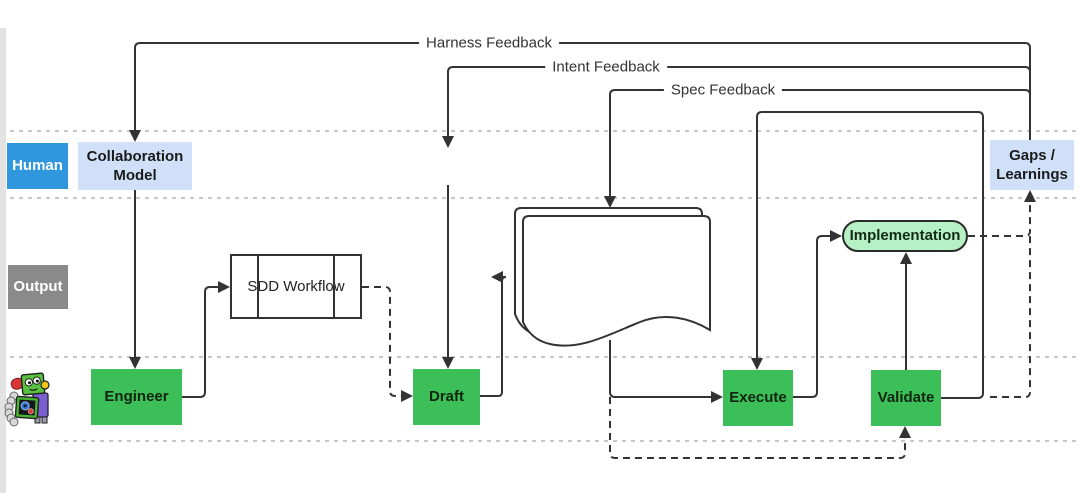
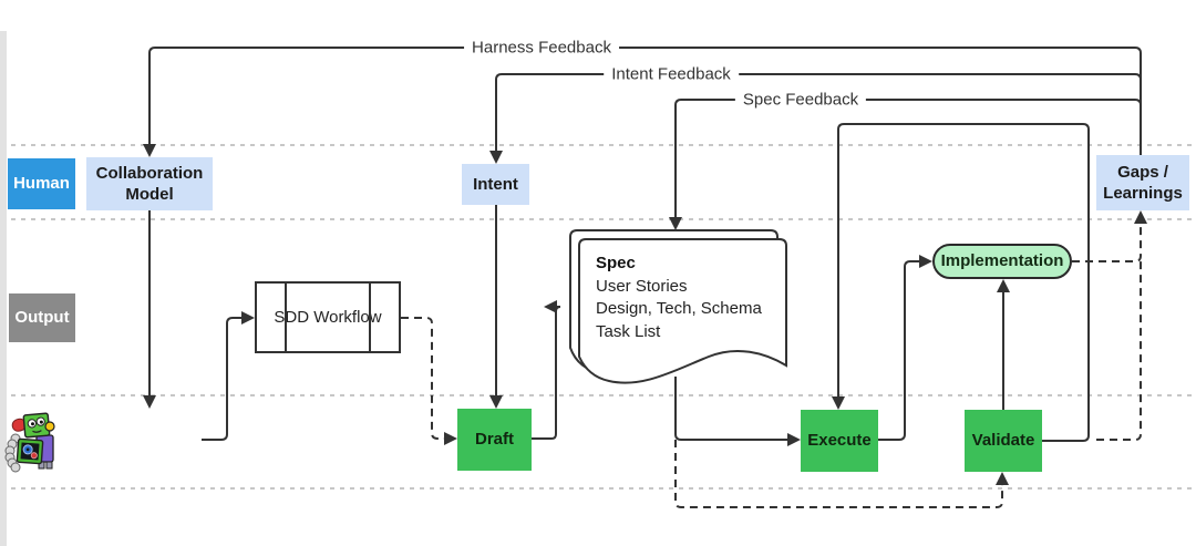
  Harness Feedback
  Intent Feedback
  Spec Feedback
  Human
  Output
  Collaboration Model
+ Intent
  Gaps / Learnings
  SDD Workflow
- Engineer
  Draft
  Execute
  Validate
  Implementation
+ Spec
+ User Stories
+ Design, Tech, Schema
+ Task List
